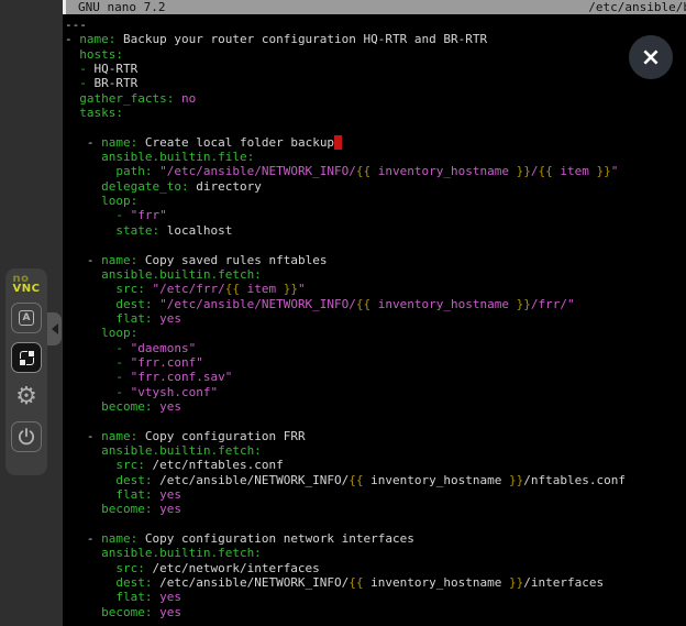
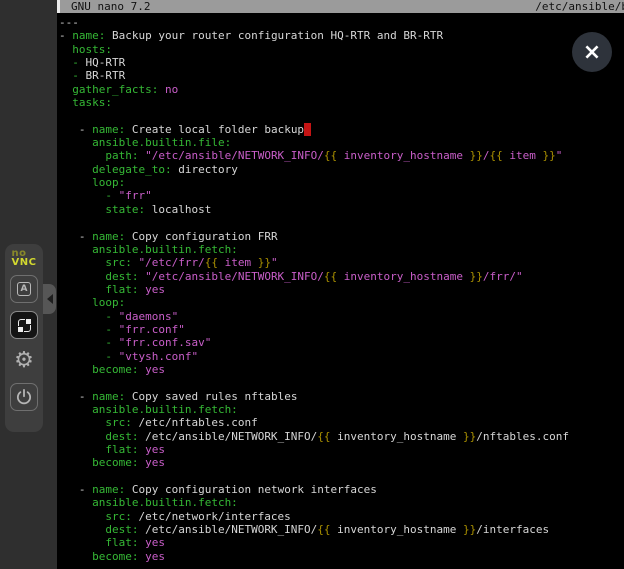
  no
  VNC
  A
  ⚙
  GNU nano 7.2
  /etc/ansible/
  ---
  - name: Backup your router configuration HQ-RTR and BR-RTR
  hosts:
  - HQ-RTR
  - BR-RTR
  gather_facts: no
  tasks:
  - name: Create local folder backup
  ansible.builtin.file:
  path: "/etc/ansible/NETWORK_INFO/{{ inventory_hostname }}/{{ item }}"
  delegate_to: directory
  loop:
  - "frr"
  state: localhost
- - name: Copy saved rules nftables
+ - name: Copy configuration FRR
  ansible.builtin.fetch:
  src: "/etc/frr/{{ item }}"
  dest: "/etc/ansible/NETWORK_INFO/{{ inventory_hostname }}/frr/"
  flat: yes
  loop:
  - "daemons"
  - "frr.conf"
  - "frr.conf.sav"
  - "vtysh.conf"
  become: yes
- - name: Copy configuration FRR
+ - name: Copy saved rules nftables
  ansible.builtin.fetch:
  src: /etc/nftables.conf
  dest: /etc/ansible/NETWORK_INFO/{{ inventory_hostname }}/nftables.conf
  flat: yes
  become: yes
  - name: Copy configuration network interfaces
  ansible.builtin.fetch:
  src: /etc/network/interfaces
  dest: /etc/ansible/NETWORK_INFO/{{ inventory_hostname }}/interfaces
  flat: yes
  become: yes
  ×
